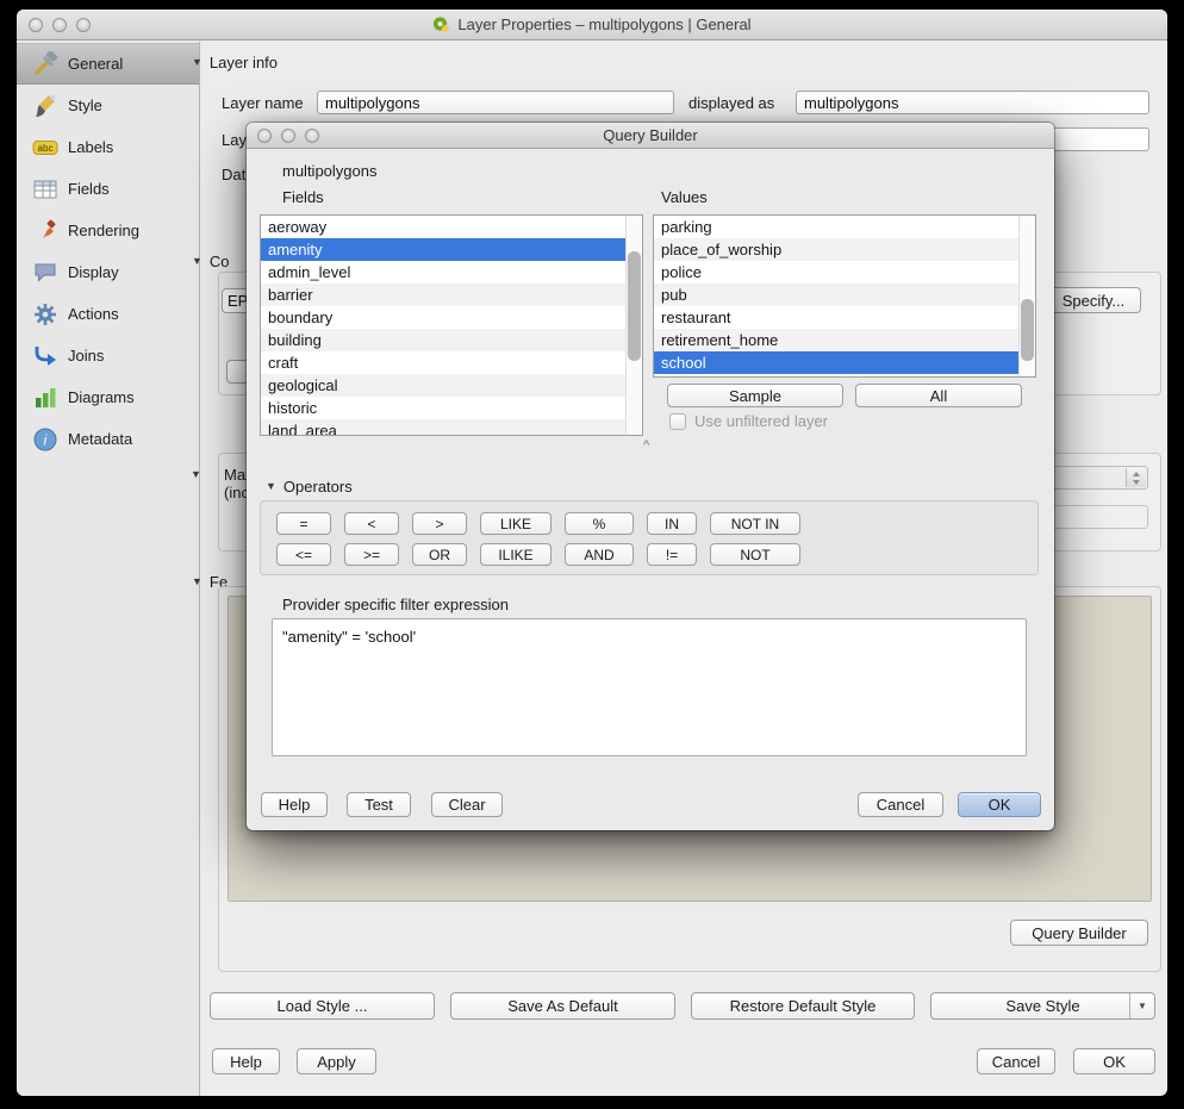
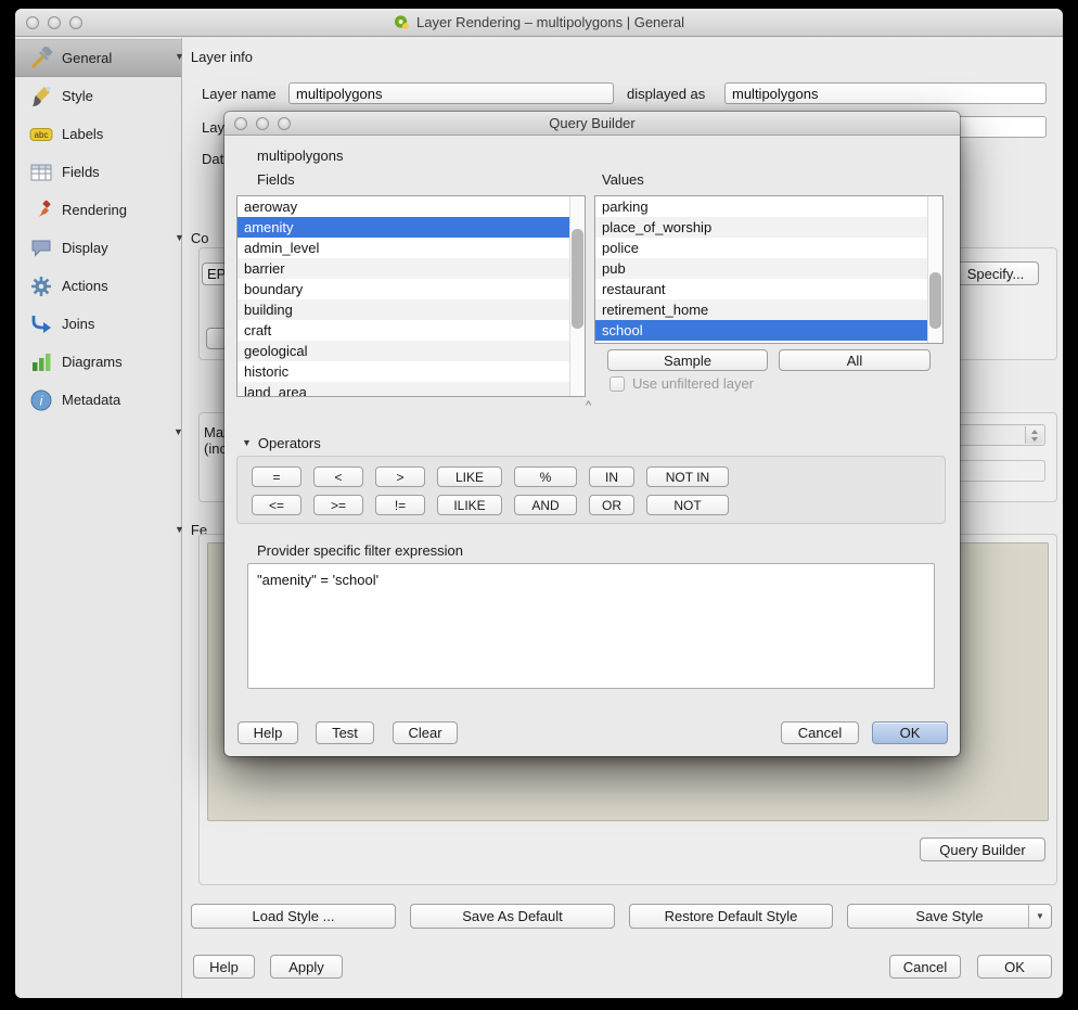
- Layer Properties – multipolygons | General
+ Layer Rendering – multipolygons | General
  General
  Style
  abc
  Labels
  Fields
  Rendering
  Display
  Actions
  Joins
  Diagrams
  i
  Metadata
  ▼
  Layer info
  Layer name
  multipolygons
  displayed as
  multipolygons
  Lay
  Dat
  ▼
  Co
  Specify...
  ▼
  (inc
  ▼
  Fe
  Query Builder
  Load Style ...
  Save As Default
  Restore Default Style
  Save Style
  ▼
  Help
  Apply
  Cancel
  OK
  Query Builder
  multipolygons
  Fields
  Values
  aeroway
  amenity
  admin_level
  barrier
  boundary
  building
  craft
  geological
  historic
  land_area
  parking
  place_of_worship
  police
  pub
  restaurant
  retirement_home
  school
  Sample
  All
  Use unfiltered layer
  ^
  ▼
  Operators
  =
  <
  >
  LIKE
  %
  IN
  NOT IN
  <=
  >=
- OR
+ !=
  ILIKE
  AND
- !=
+ OR
  NOT
  Provider specific filter expression
  "amenity" = 'school'
  Help
  Test
  Clear
  Cancel
  OK
